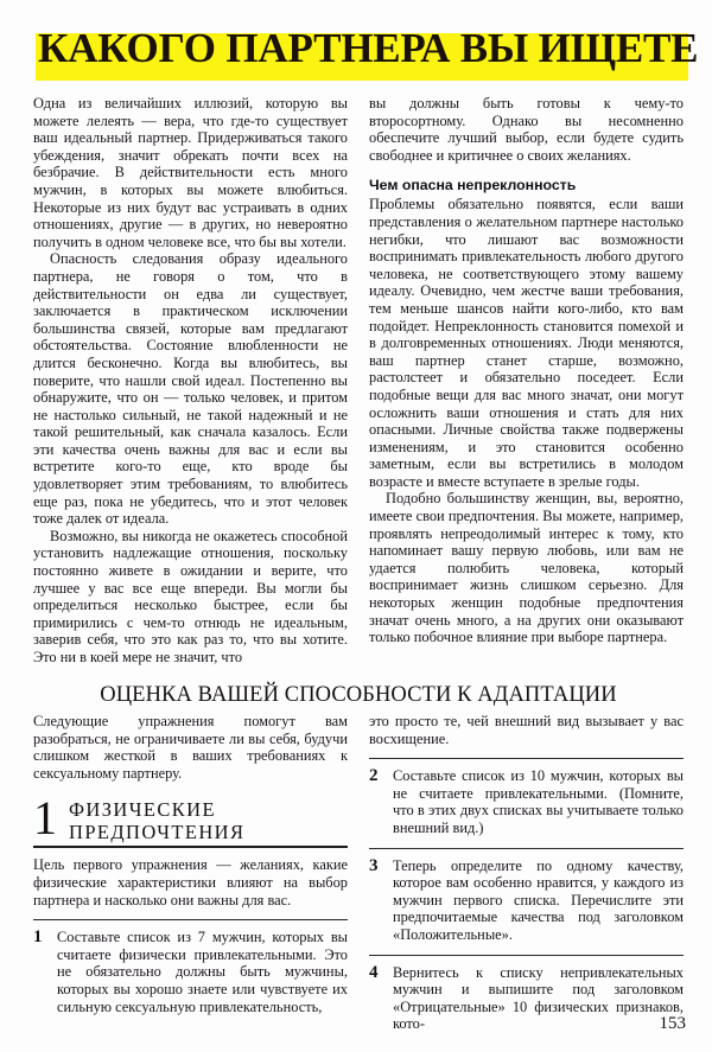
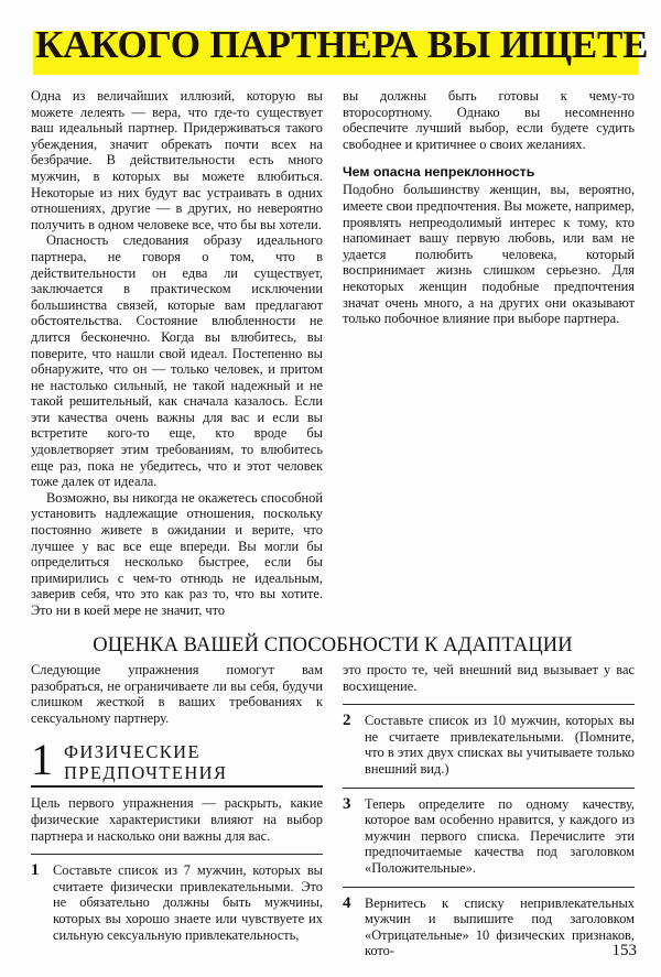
  КАКОГО ПАРТНЕРА ВЫ ИЩЕТЕ
  Одна из величайших иллюзий, которую вы можете лелеять — вера, что где-то существует ваш идеальный партнер. Придерживаться такого убеждения, значит обрекать почти всех на безбрачие. В действительности есть много мужчин, в которых вы можете влюбиться. Некоторые из них будут вас устраивать в одних отношениях, другие — в других, но невероятно получить в одном человеке все, что бы вы хотели.
  Опасность следования образу идеального партнера, не говоря о том, что в действительности он едва ли существует, заключается в практическом исключении большинства связей, которые вам предлагают обстоятельства. Состояние влюбленности не длится бесконечно. Когда вы влюбитесь, вы поверите, что нашли свой идеал. Постепенно вы обнаружите, что он — только человек, и притом не настолько сильный, не такой надежный и не такой решительный, как сначала казалось. Если эти качества очень важны для вас и если вы встретите кого-то еще, кто вроде бы удовлетворяет этим требованиям, то влюбитесь еще раз, пока не убедитесь, что и этот человек тоже далек от идеала.
  Возможно, вы никогда не окажетесь способной установить надлежащие отношения, поскольку постоянно живете в ожидании и верите, что лучшее у вас все еще впереди. Вы могли бы определиться несколько быстрее, если бы примирились с чем-то отнюдь не идеальным, заверив себя, что это как раз то, что вы хотите. Это ни в коей мере не значит, что
  вы должны быть готовы к чему-то второсортному. Однако вы несомненно обеспечите лучший выбор, если будете судить свободнее и критичнее о своих желаниях.
  Чем опасна непреклонность
- Проблемы обязательно появятся, если ваши представления о желательном партнере настолько негибки, что лишают вас возможности воспринимать привлекательность любого другого человека, не соответствующего этому вашему идеалу. Очевидно, чем жестче ваши требования, тем меньше шансов найти кого-либо, кто вам подойдет. Непреклонность становится помехой и в долговременных отношениях. Люди меняются, ваш партнер станет старше, возможно, растолстеет и обязательно поседеет. Если подобные вещи для вас много значат, они могут осложнить ваши отношения и стать для них опасными. Личные свойства также подвержены изменениям, и это становится особенно заметным, если вы встретились в молодом возрасте и вместе вступаете в зрелые годы.
  Подобно большинству женщин, вы, вероятно, имеете свои предпочтения. Вы можете, например, проявлять непреодолимый интерес к тому, кто напоминает вашу первую любовь, или вам не удается полюбить человека, который воспринимает жизнь слишком серьезно. Для некоторых женщин подобные предпочтения значат очень много, а на других они оказывают только побочное влияние при выборе партнера.
  ОЦЕНКА ВАШЕЙ СПОСОБНОСТИ К АДАПТАЦИИ
  Следующие упражнения помогут вам разобраться, не ограничиваете ли вы себя, будучи слишком жесткой в ваших требованиях к сексуальному партнеру.
  1
  ФИЗИЧЕСКИЕ
  ПРЕДПОЧТЕНИЯ
- Цель первого упражнения — желаниях, какие физические характеристики влияют на выбор партнера и насколько они важны для вас.
+ Цель первого упражнения — раскрыть, какие физические характеристики влияют на выбор партнера и насколько они важны для вас.
  1
  Составьте список из 7 мужчин, которых вы считаете физически привлекательными. Это не обязательно должны быть мужчины, которых вы хорошо знаете или чувствуете их сильную сексуальную привлекательность,
  это просто те, чей внешний вид вызывает у вас восхищение.
  2
  Составьте список из 10 мужчин, которых вы не считаете привлекательными. (Помните, что в этих двух списках вы учитываете только внешний вид.)
  3
  Теперь определите по одному качеству, которое вам особенно нравится, у каждого из мужчин первого списка. Перечислите эти предпочитаемые качества под заголовком «Положительные».
  4
  Вернитесь к списку непривлекательных мужчин и выпишите под заголовком «Отрицательные» 10 физических признаков, кото-
  153
